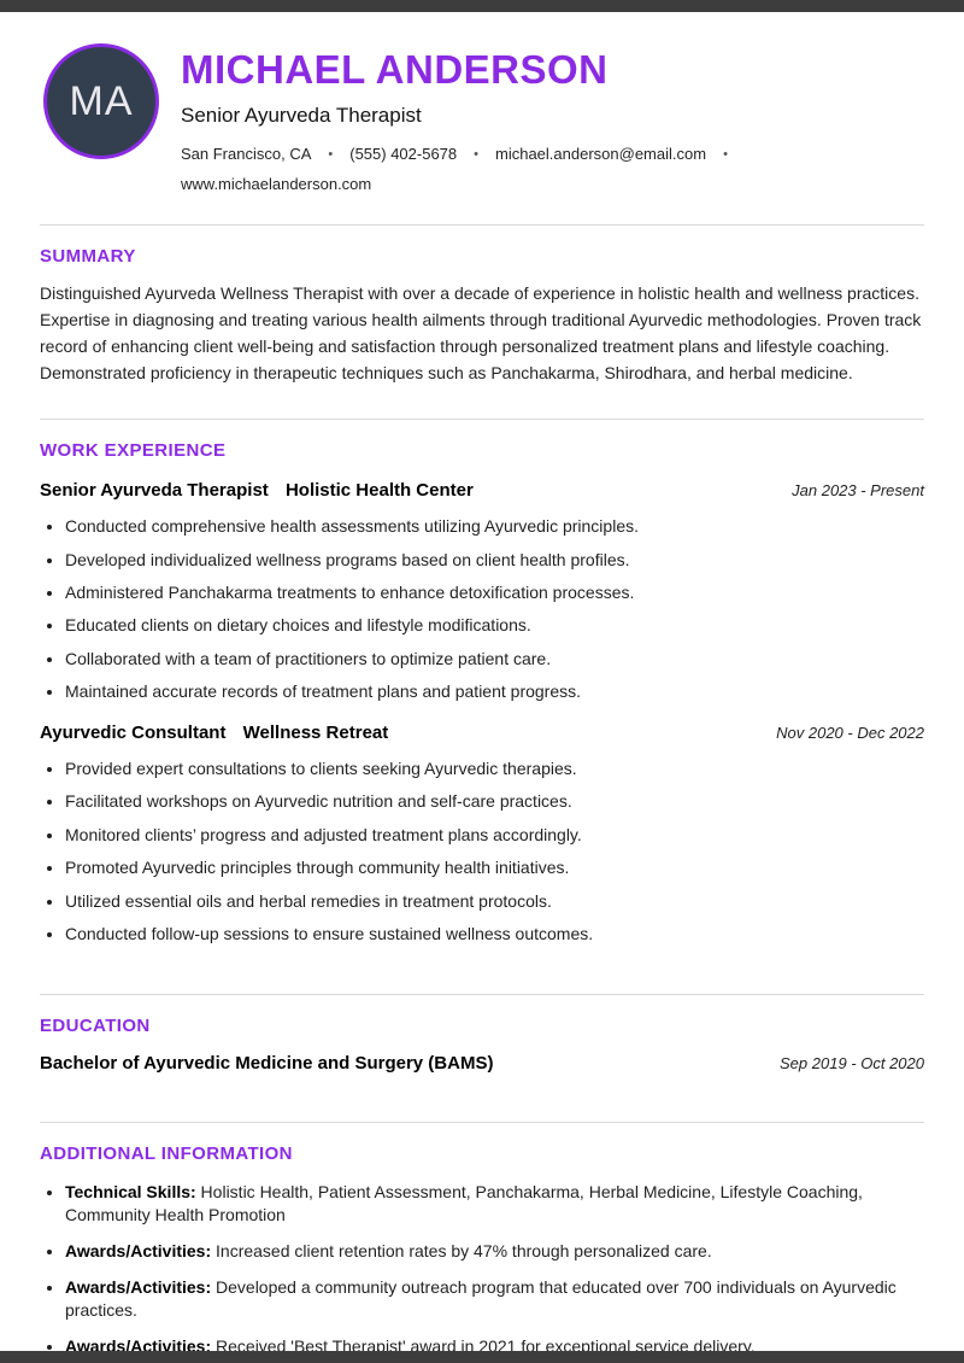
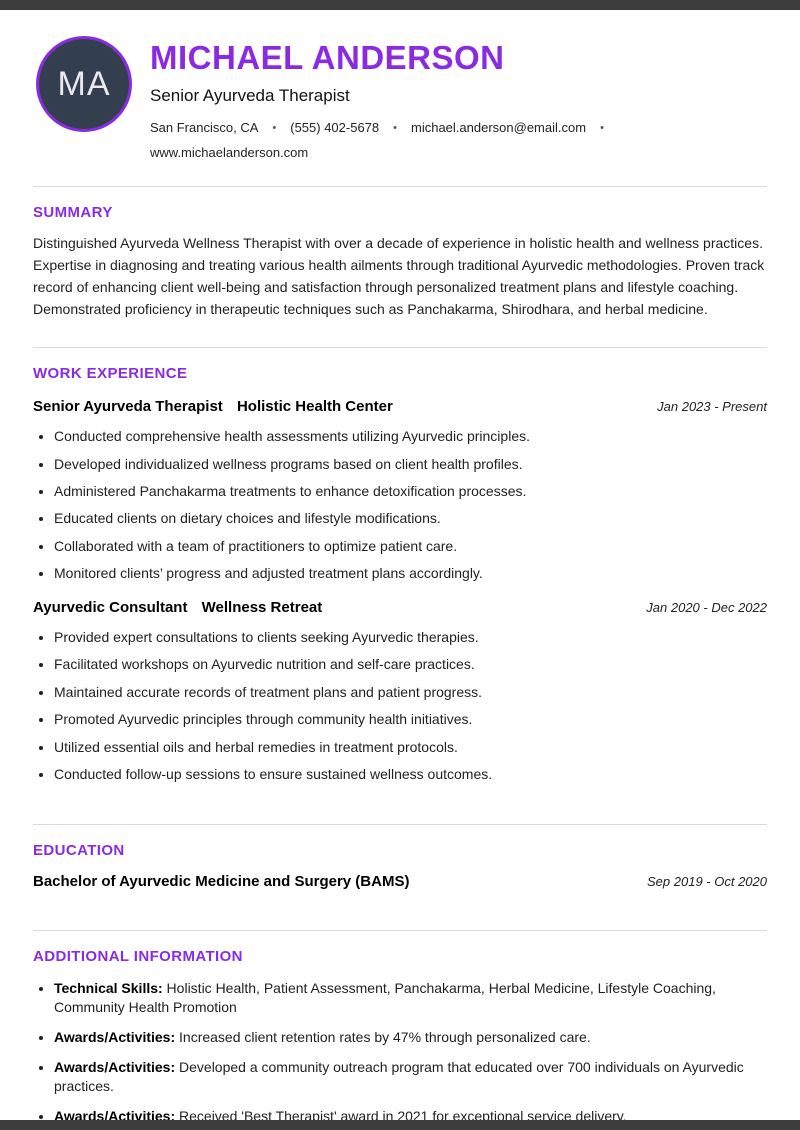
  MA
  MICHAEL ANDERSON
  Senior Ayurveda Therapist
  San Francisco, CA
  •
  (555) 402-5678
  •
  michael.anderson@email.com
  •
  www.michaelanderson.com
  SUMMARY
  Distinguished Ayurveda Wellness Therapist with over a decade of experience in holistic health and wellness practices. Expertise in diagnosing and treating various health ailments through traditional Ayurvedic methodologies. Proven track record of enhancing client well-being and satisfaction through personalized treatment plans and lifestyle coaching. Demonstrated proficiency in therapeutic techniques such as Panchakarma, Shirodhara, and herbal medicine.
  WORK EXPERIENCE
  Senior Ayurveda Therapist Holistic Health Center
  Jan 2023 - Present
  Conducted comprehensive health assessments utilizing Ayurvedic principles.
  Developed individualized wellness programs based on client health profiles.
  Administered Panchakarma treatments to enhance detoxification processes.
  Educated clients on dietary choices and lifestyle modifications.
  Collaborated with a team of practitioners to optimize patient care.
- Maintained accurate records of treatment plans and patient progress.
+ Monitored clients’ progress and adjusted treatment plans accordingly.
  Ayurvedic Consultant Wellness Retreat
- Nov 2020 - Dec 2022
+ Jan 2020 - Dec 2022
  Provided expert consultations to clients seeking Ayurvedic therapies.
  Facilitated workshops on Ayurvedic nutrition and self-care practices.
- Monitored clients’ progress and adjusted treatment plans accordingly.
+ Maintained accurate records of treatment plans and patient progress.
  Promoted Ayurvedic principles through community health initiatives.
  Utilized essential oils and herbal remedies in treatment protocols.
  Conducted follow-up sessions to ensure sustained wellness outcomes.
  EDUCATION
  Bachelor of Ayurvedic Medicine and Surgery (BAMS)
  Sep 2019 - Oct 2020
  ADDITIONAL INFORMATION
  Technical Skills: Holistic Health, Patient Assessment, Panchakarma, Herbal Medicine, Lifestyle Coaching, Community Health Promotion
  Awards/Activities: Increased client retention rates by 47% through personalized care.
  Awards/Activities: Developed a community outreach program that educated over 700 individuals on Ayurvedic practices.
  Awards/Activities: Received 'Best Therapist' award in 2021 for exceptional service delivery.
